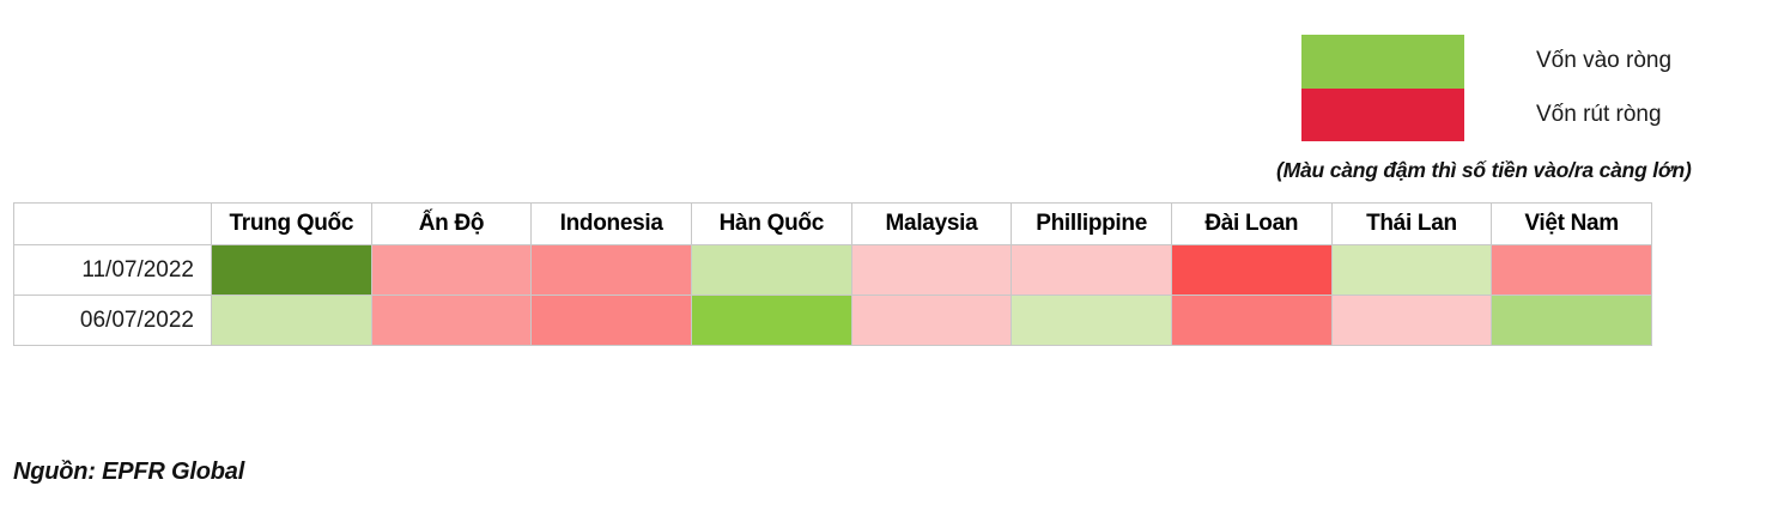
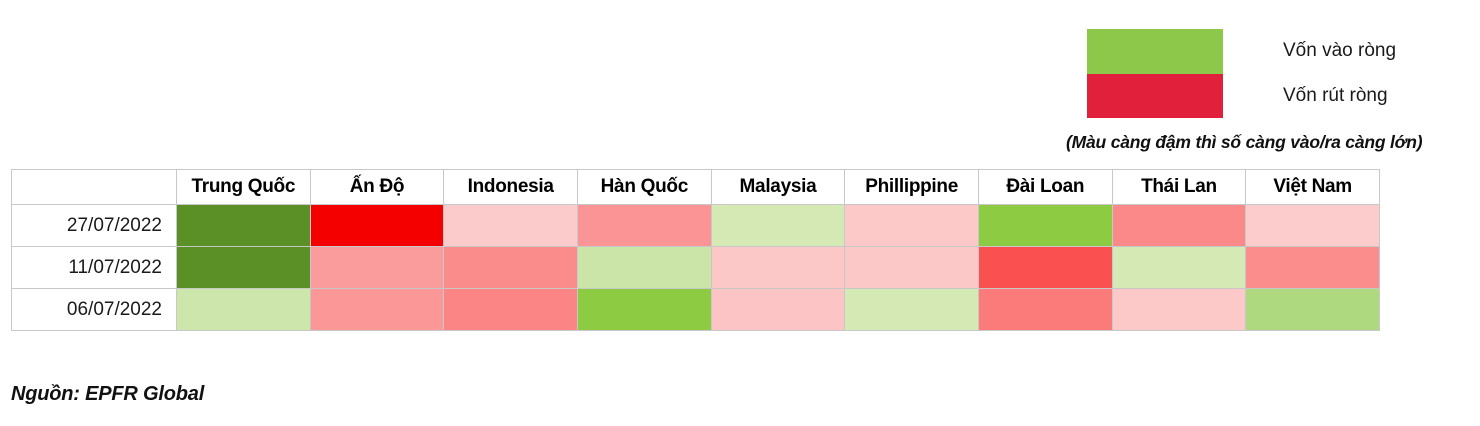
  Vốn vào ròng
  Vốn rút ròng
- (Màu càng đậm thì số tiền vào/ra càng lớn)
+ (Màu càng đậm thì số càng vào/ra càng lớn)
  	Trung Quốc	Ấn Độ	Indonesia	Hàn Quốc	Malaysia	Phillippine	Đài Loan	Thái Lan	Việt Nam
+ 27/07/2022
  11/07/2022
  06/07/2022
  Nguồn: EPFR Global
